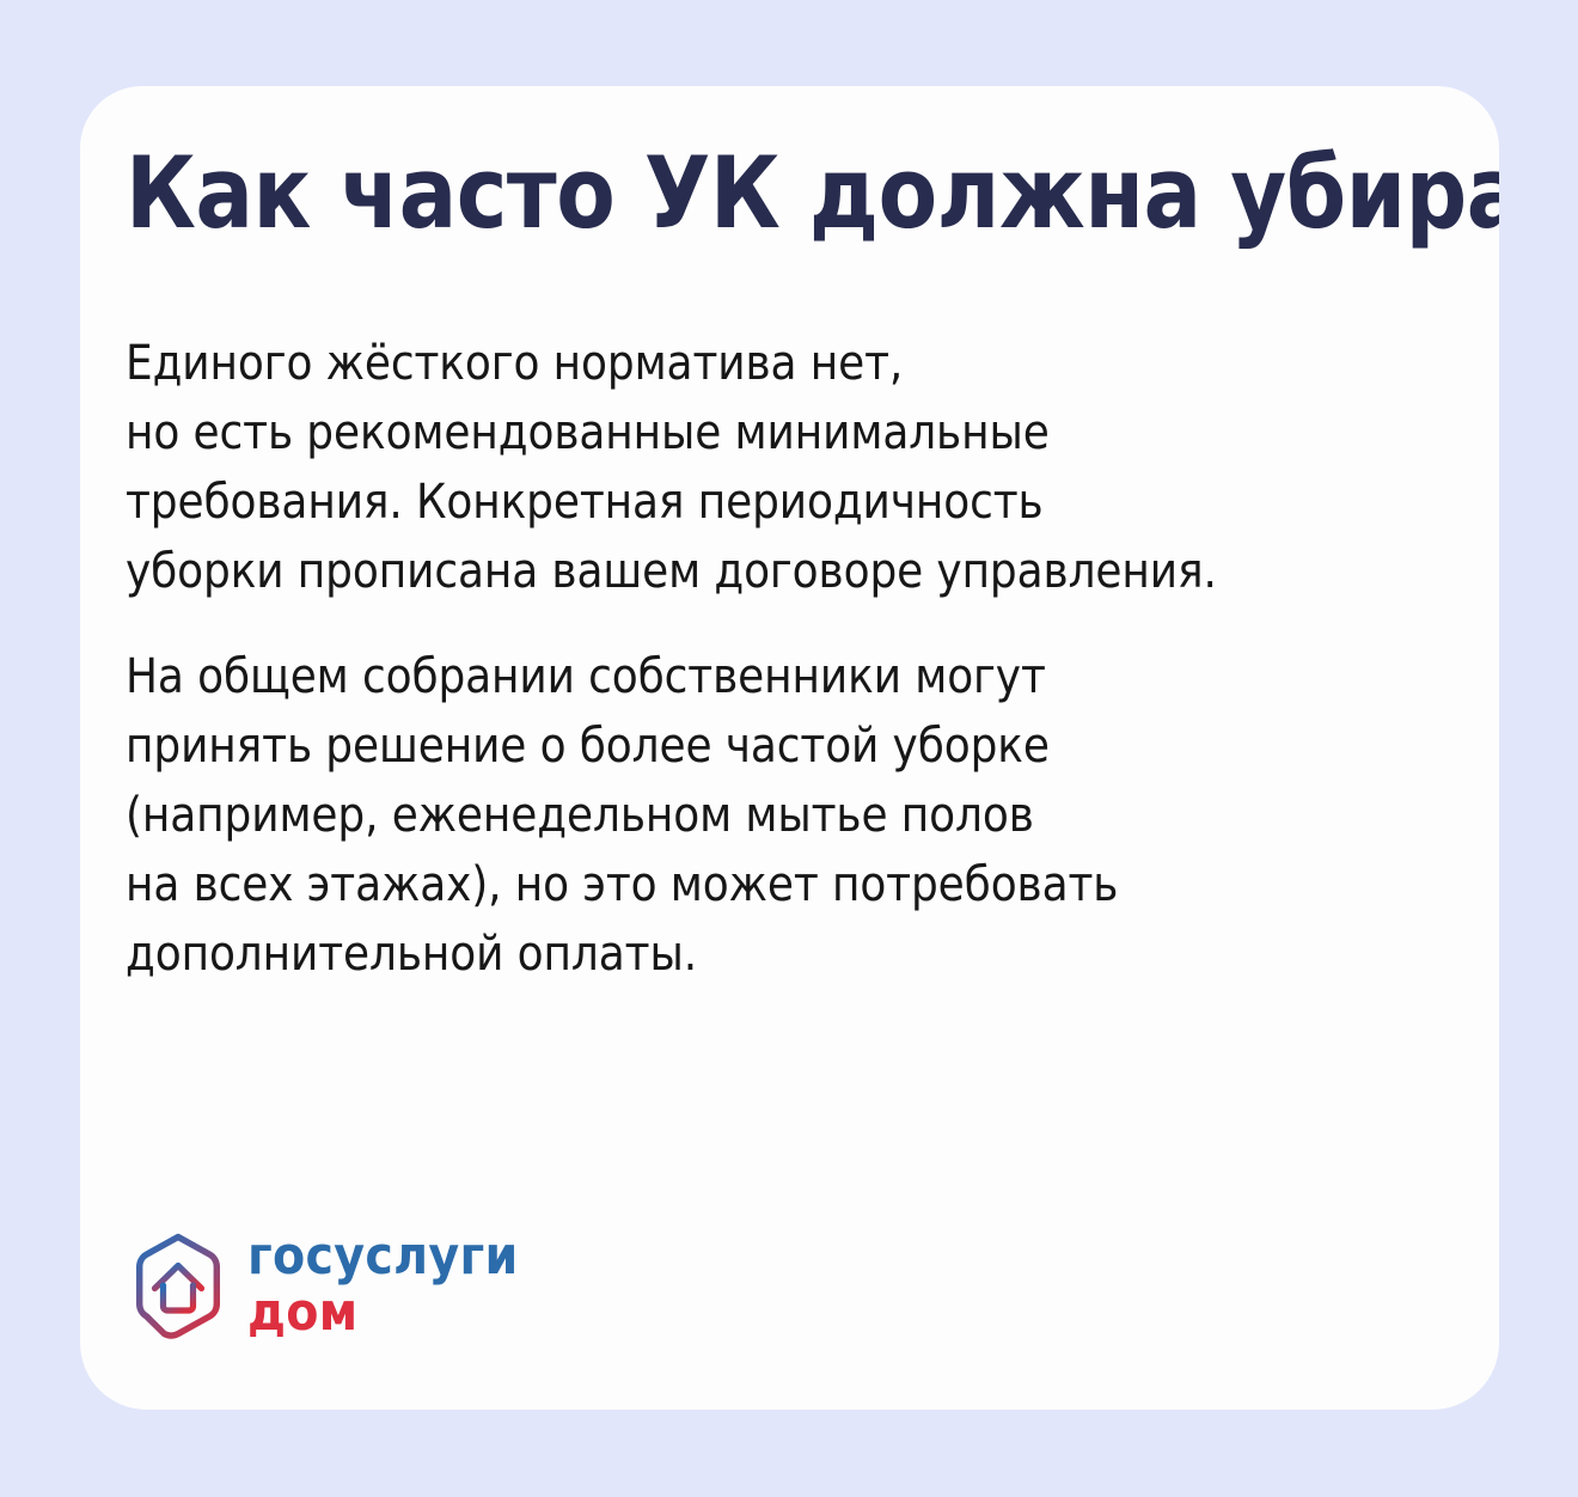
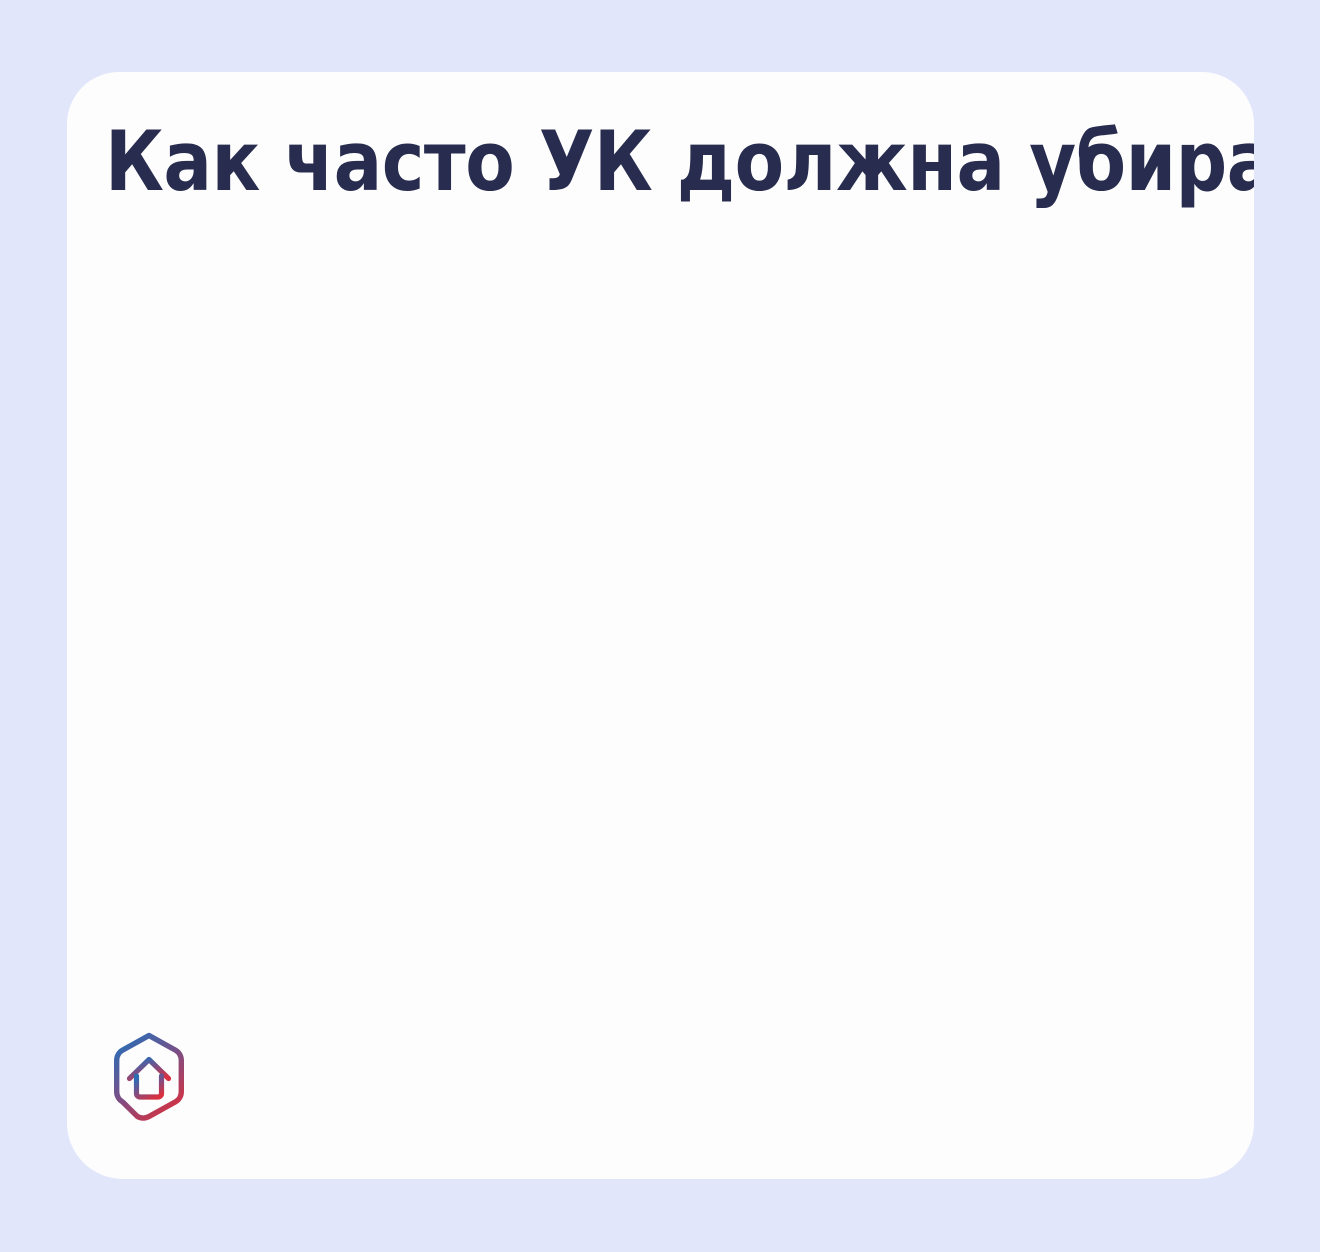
  Как часто УК должна убира
- Единого жёсткого норматива нет,
- но есть рекомендованные минимальные
- требования. Конкретная периодичность
- уборки прописана вашем договоре управления.
- На общем собрании собственники могут
- принять решение о более частой уборке
- (например, еженедельном мытье полов
- на всех этажах), но это может потребовать
- дополнительной оплаты.
- госуслуги
- дом
